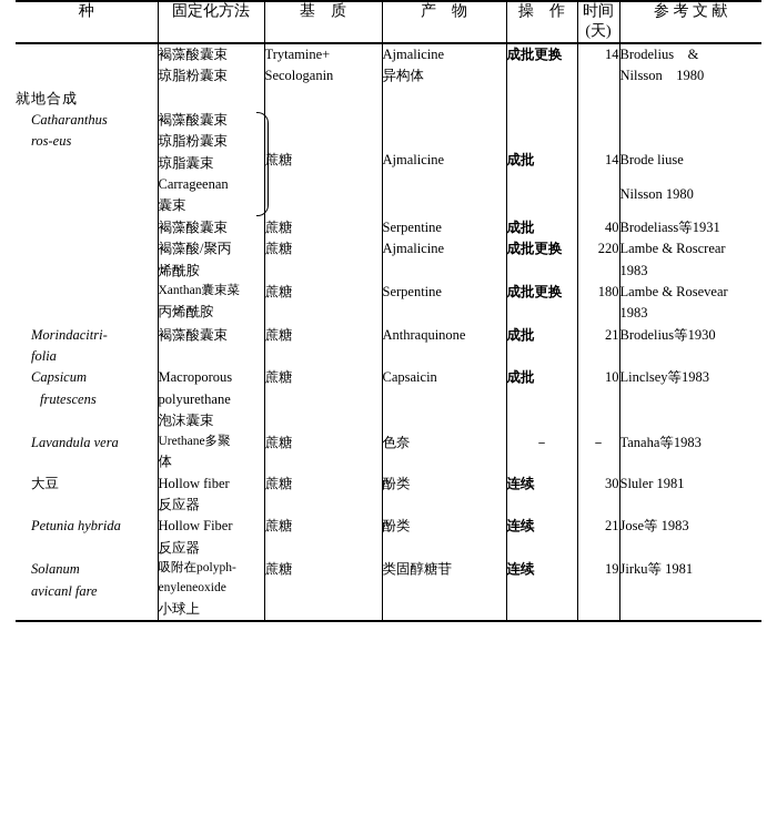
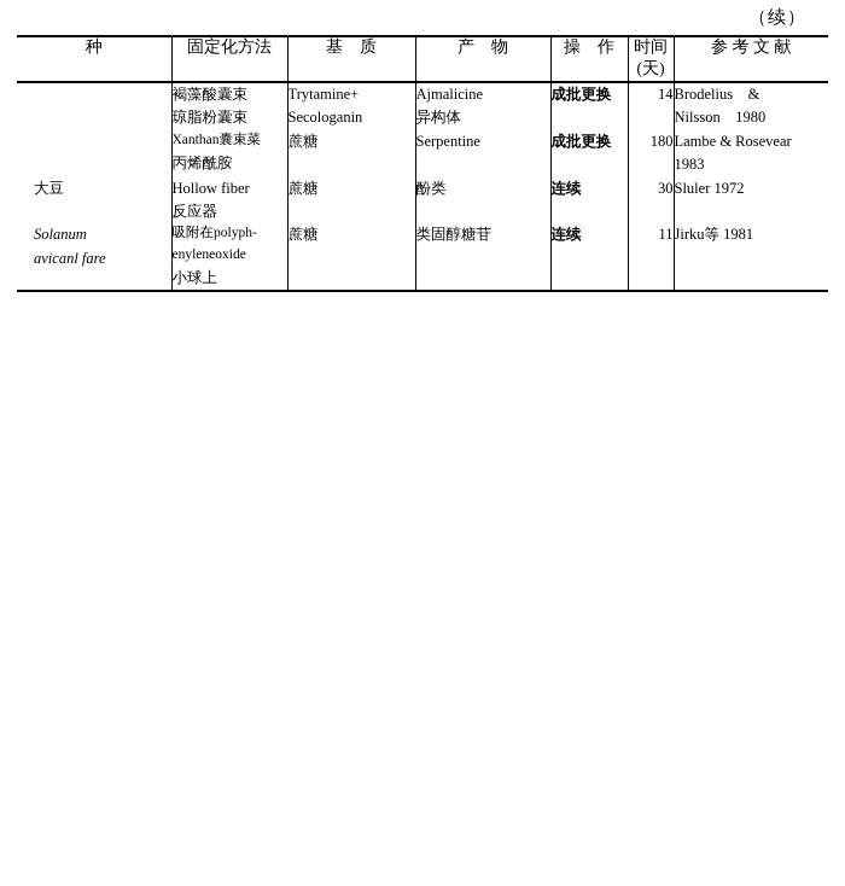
+ （续）
  种	固定化方法	基 质	产 物	操 作	时间(天)	参 考 文 献
  	褐藻酸囊束 琼脂粉囊束	Trytamine+ Secologanin	Ajmalicine 异构体	成批更换	14	Brodelius & Nilsson 1980
- 就地合成
- Catharanthus ros-eus	褐藻酸囊束 琼脂粉囊束 琼脂囊束 Carrageenan 囊束	蔗糖	Ajmalicine	成批	14	Brode liuse Nilsson 1980
- 	褐藻酸囊束	蔗糖	Serpentine	成批	40	Brodeliass等1931
- 	褐藻酸/聚丙 烯酰胺	蔗糖	Ajmalicine	成批更换	220	Lambe & Roscrear 1983
  	Xanthan囊束菜 丙烯酰胺	蔗糖	Serpentine	成批更换	180	Lambe & Rosevear 1983
- Morindacitri- folia	褐藻酸囊束	蔗糖	Anthraquinone	成批	21	Brodelius等1930
- Capsicum frutescens	Macroporous polyurethane 泡沫囊束	蔗糖	Capsaicin	成批	10	Linclsey等1983
- Lavandula vera	Urethane多聚 体	蔗糖	色奈	－	－	Tanaha等1983
- 大豆	Hollow fiber 反应器	蔗糖	酚类	连续	30	Sluler 1981
+ 大豆	Hollow fiber 反应器	蔗糖	酚类	连续	30	Sluler 1972
- Petunia hybrida	Hollow Fiber 反应器	蔗糖	酚类	连续	21	Jose等 1983
- Solanum avicanl fare	吸附在polyph- enyleneoxide 小球上	蔗糖	类固醇糖苷	连续	19	Jirku等 1981
+ Solanum avicanl fare	吸附在polyph- enyleneoxide 小球上	蔗糖	类固醇糖苷	连续	11	Jirku等 1981
